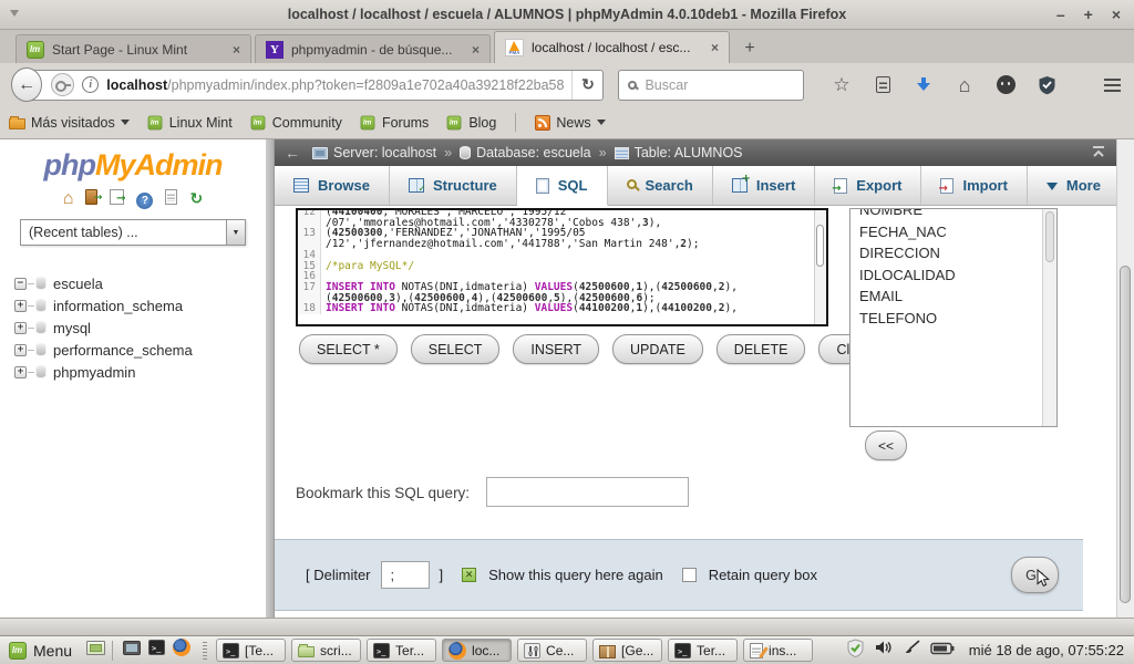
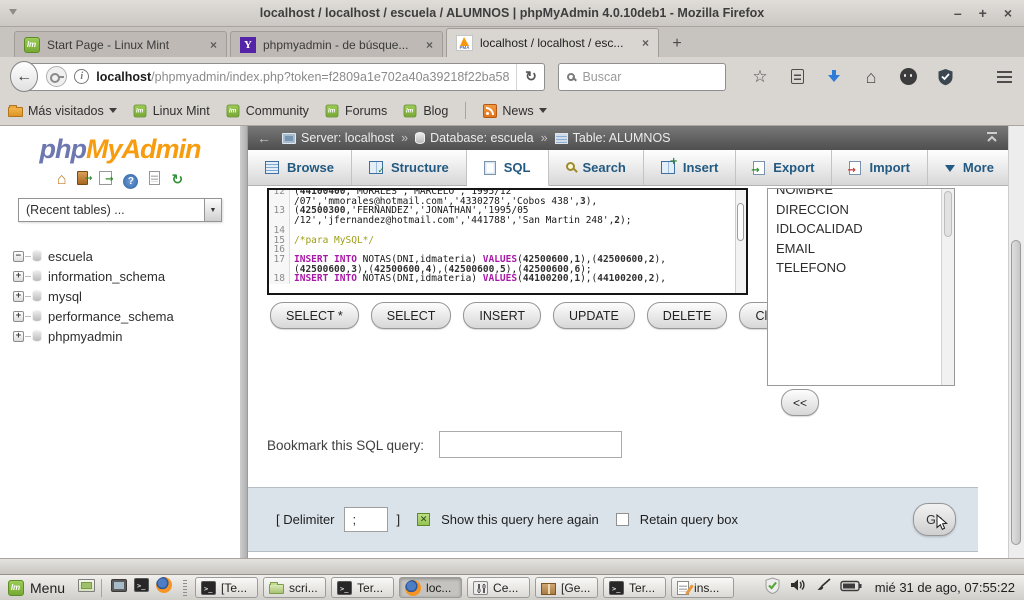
  localhost / localhost / escuela / ALUMNOS | phpMyAdmin 4.0.10deb1 - Mozilla Firefox
  –
  +
  ×
  Start Page - Linux Mint
  ×
  phpmyadmin - de búsque...
  ×
  localhost / localhost / esc...
  ×
  +
  ←
  i
  localhost/phpmyadmin/index.php?token=f2809a1e702a40a39218f22ba58
  ↻
  Buscar
  ☆
  ⌂
  Más visitados
  Linux Mint
  Community
  Forums
  Blog
  News
  phpMyAdmin
  ⌂
  ?
  ↻
  (Recent tables) ...
  −
  escuela
  +
  information_schema
  +
  mysql
  +
  performance_schema
  +
  phpmyadmin
  ←
  Server: localhost
  »
  Database: escuela
  »
  Table: ALUMNOS
  Browse
  Structure
  SQL
  Search
  Insert
  Export
  Import
  More
  12
  (44100400,'MORALES','MARCELO','1995/12
  /07','mmorales@hotmail.com','4330278','Cobos 438',3),
  13
  (42500300,'FERNANDEZ','JONATHAN','1995/05
  /12','jfernandez@hotmail.com','441788','San Martin 248',2);
  14
  15
  /*para MySQL*/
  16
  17
  INSERT INTO NOTAS(DNI,idmateria) VALUES(42500600,1),(42500600,2),
  (42500600,3),(42500600,4),(42500600,5),(42500600,6);
  18
  INSERT INTO NOTAS(DNI,idmateria) VALUES(44100200,1),(44100200,2),
  SELECT *
  SELECT
  INSERT
  UPDATE
  DELETE
  NOMBRE
- FECHA_NAC
  DIRECCION
  IDLOCALIDAD
  EMAIL
  TELEFONO
  <<
  Bookmark this SQL query:
  [ Delimiter
  ;
  ]
  Show this query here again
  Retain query box
  Menu
  [Te...
  scri...
  Ter...
  loc...
  Ce...
  [Ge...
  Ter...
  ins...
- mié 18 de ago, 07:55:22
+ mié 31 de ago, 07:55:22
